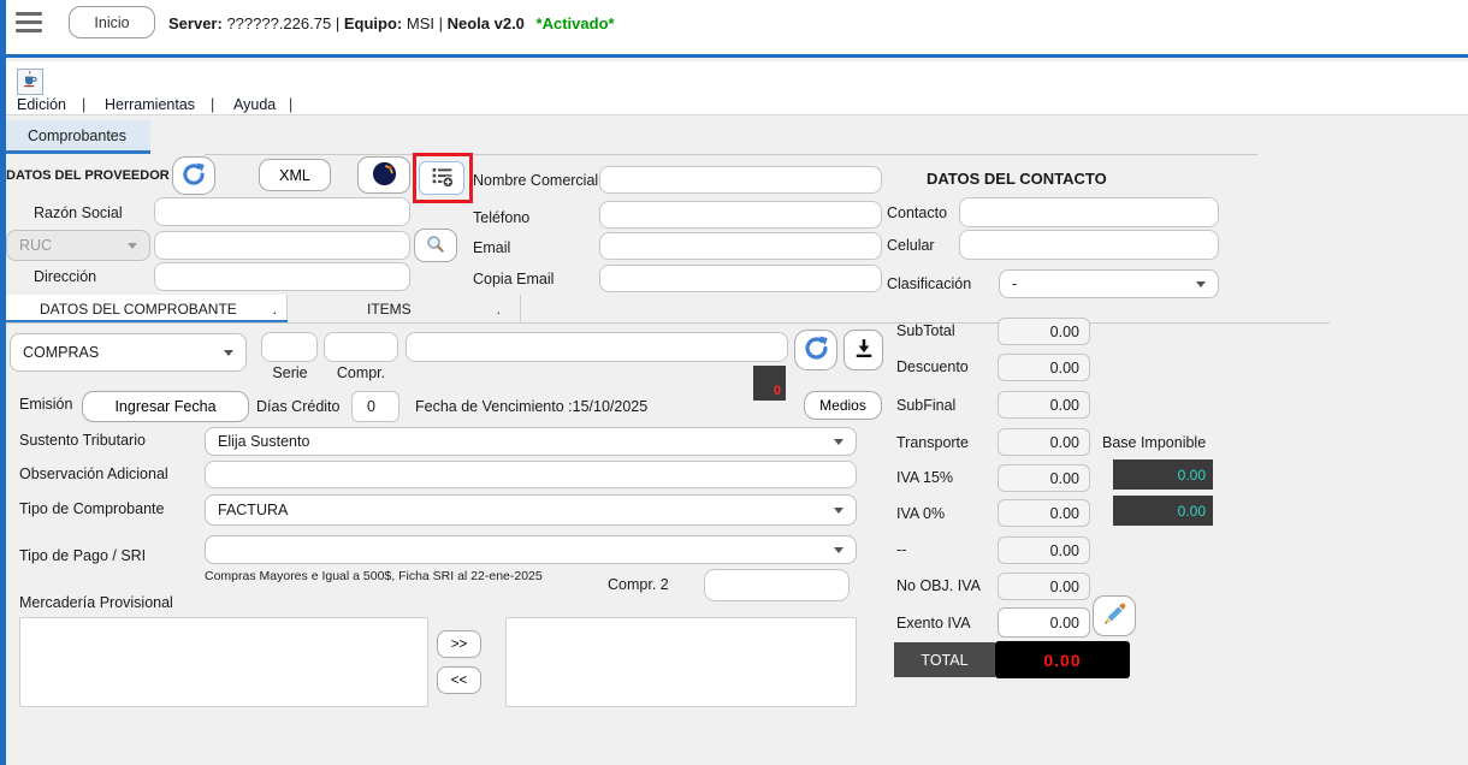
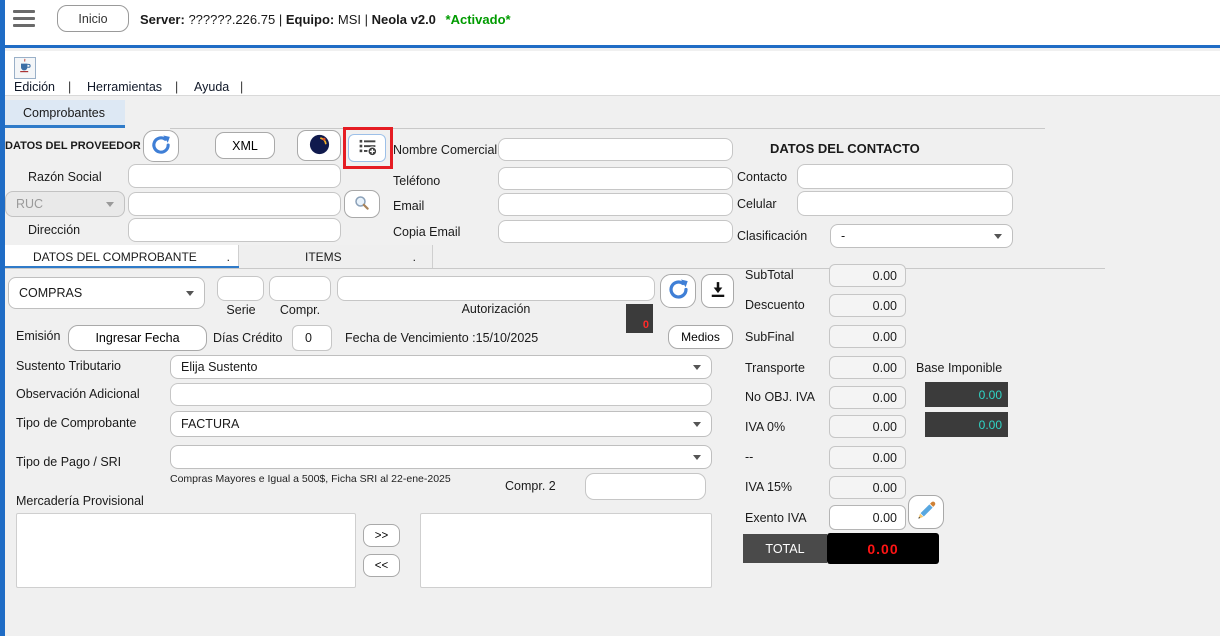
  Inicio
  Server: ??????.226.75 | Equipo: MSI | Neola v2.0 *Activado*
  Edición
  |
  Herramientas
  |
  Ayuda
  |
  Comprobantes
  DATOS DEL PROVEEDOR
  XML
  Razón Social
  RUC
  Dirección
  Nombre Comercial
  Teléfono
  Email
  Copia Email
  DATOS DEL CONTACTO
  Contacto
  Celular
  Clasificación
  -
  DATOS DEL COMPROBANTE
  .
  ITEMS
  .
  COMPRAS
  Serie
  Compr.
+ Autorización
  0
  Medios
  Emisión
  Ingresar Fecha
  Días Crédito
  0
  Fecha de Vencimiento :15/10/2025
  Sustento Tributario
  Elija Sustento
  Observación Adicional
  Tipo de Comprobante
  FACTURA
  Tipo de Pago / SRI
  Compras Mayores e Igual a 500$, Ficha SRI al 22-ene-2025
  Compr. 2
  Mercadería Provisional
  >>
  <<
  SubTotal
  0.00
  Descuento
  0.00
  SubFinal
  0.00
  Transporte
  0.00
- IVA 15%
+ No OBJ. IVA
  0.00
  IVA 0%
  0.00
  --
  0.00
- No OBJ. IVA
+ IVA 15%
  0.00
  Exento IVA
  0.00
  Base Imponible
  0.00
  0.00
  TOTAL
  0.00
